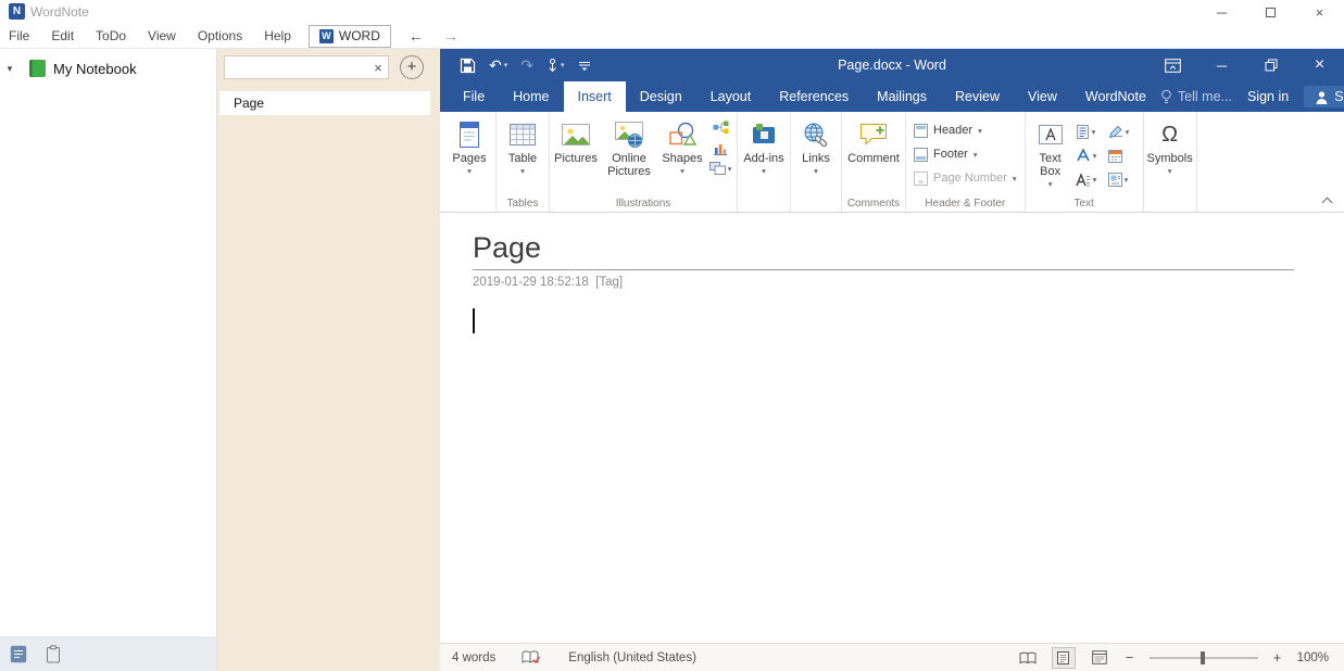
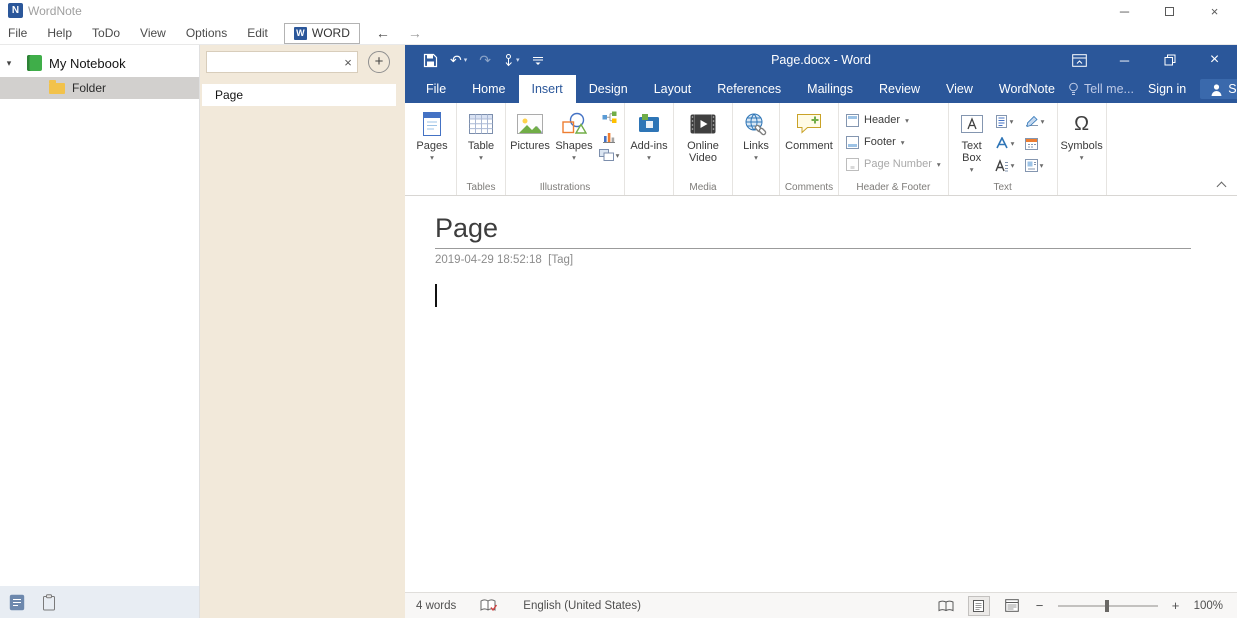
  N
  WordNote
  ─
  ×
  File
- Edit
+ Help
  ToDo
  View
  Options
- Help
+ Edit
  W
  WORD
  ←
  →
  ▾
  My Notebook
+ Folder
  ×
  +
  Page
  ↶
  ↷
  Page.docx - Word
  ─
  ×
  File
  Home
  Insert
  Design
  Layout
  References
  Mailings
  Review
  View
  WordNote
  Tell me...
  Sign in
  Pages
  ▾
  Table
  ▾
  Tables
  Pictures
- Online Pictures
  Shapes
  ▾
  ▾
  Illustrations
  Add-ins
  ▾
+ Online Video
+ Media
  Links
  ▾
  Comment
  Comments
  Header
  ▾
  Footer
  ▾
  Page Number
  ▾
  Header & Footer
  Text Box
  ▾
  ▾
  ▾
  ▾
  ▾
  ▾
  Text
  Ω
  Symbols
  ▾
  Page
- 2019-01-29 18:52:18 [Tag]
+ 2019-04-29 18:52:18 [Tag]
  4 words
  English (United States)
  −
  +
  100%
